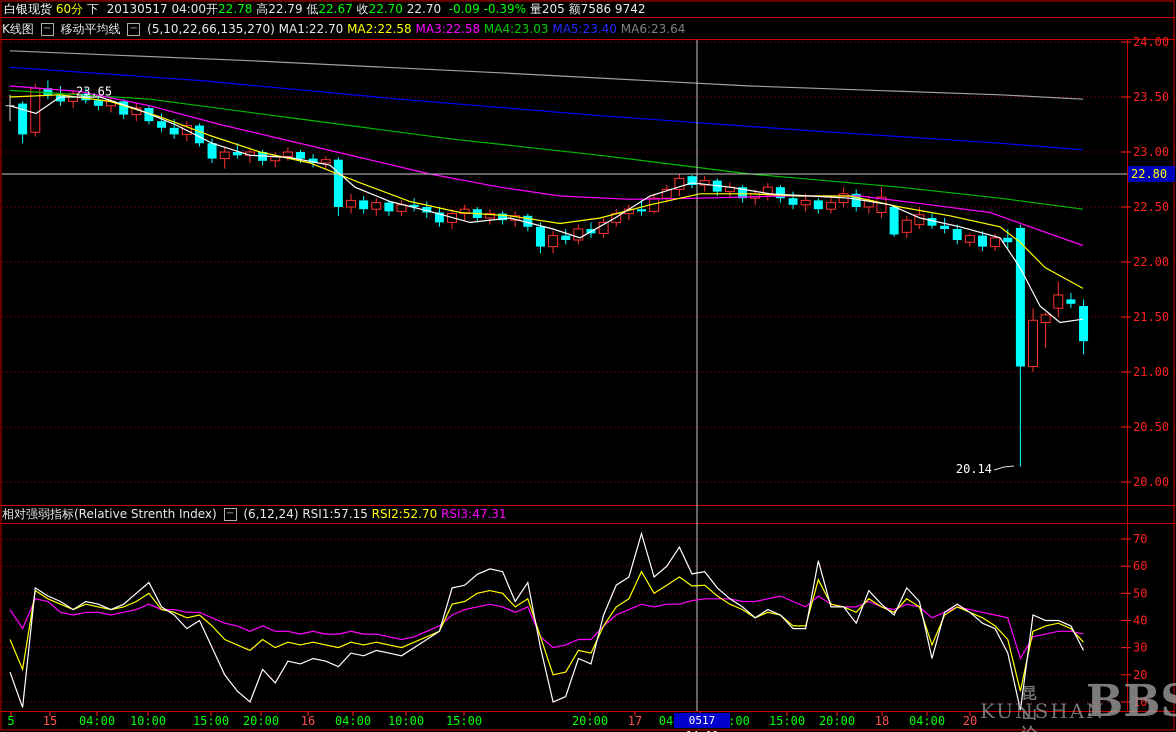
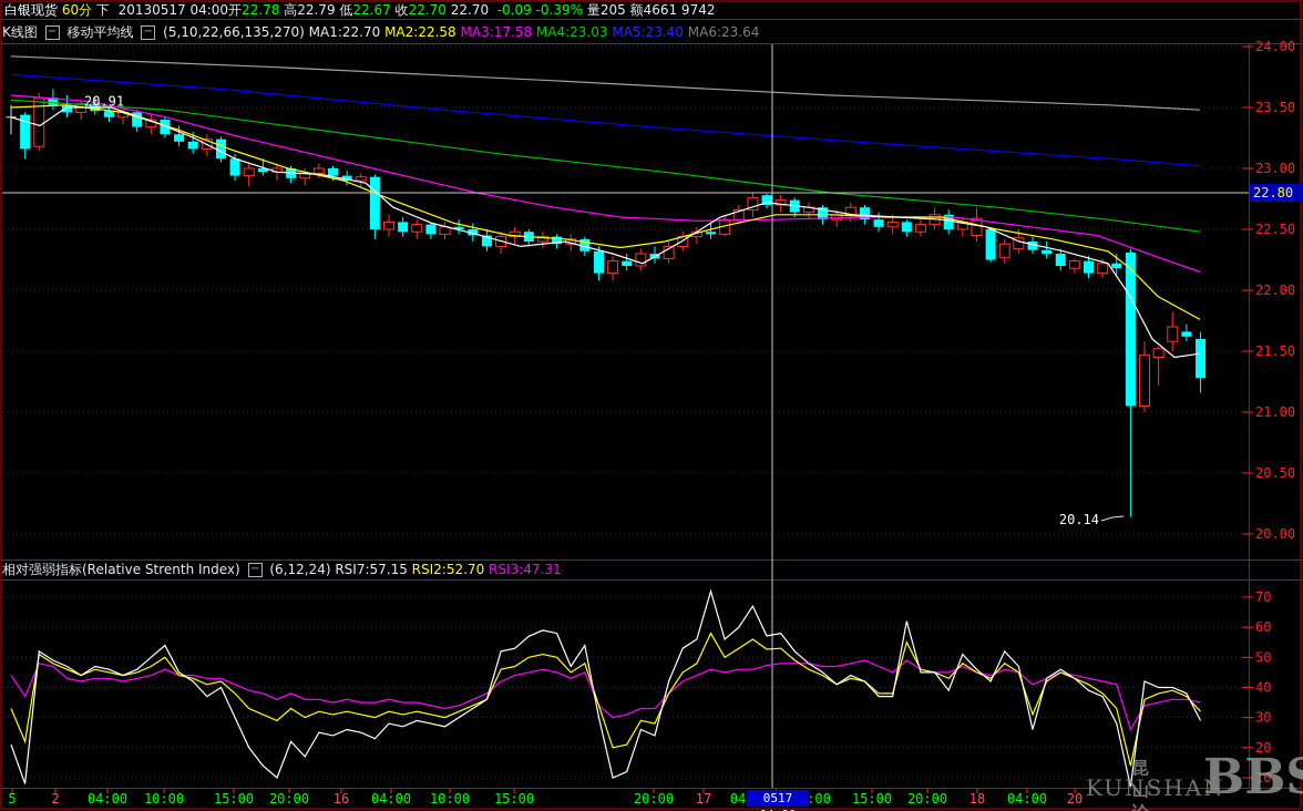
  24.00
  23.50
  23.00
  22.50
  22.00
  21.50
  21.00
  20.50
  20.00
  22.80
- 23.65
+ 20.91
  20.14
  70
  60
  50
  40
  30
  20
  10
- 白银现货 60分 下 20130517 04:00开22.78 高22.79 低22.67 收22.70 22.70 -0.09 -0.39% 量205 额7586 9742
+ 白银现货 60分 下 20130517 04:00开22.78 高22.79 低22.67 收22.70 22.70 -0.09 -0.39% 量205 额4661 9742
- K线图 − 移动平均线 − (5,10,22,66,135,270) MA1:22.70 MA2:22.58 MA3:22.58 MA4:23.03 MA5:23.40 MA6:23.64
+ K线图 − 移动平均线 − (5,10,22,66,135,270) MA1:22.70 MA2:22.58 MA3:17.58 MA4:23.03 MA5:23.40 MA6:23.64
- 相对强弱指标(Relative Strenth Index) − (6,12,24) RSI1:57.15 RSI2:52.70 RSI3:47.31
+ 相对强弱指标(Relative Strenth Index) − (6,12,24) RSI7:57.15 RSI2:52.70 RSI3:47.31
  5
- 15
+ 2
  04:00
  10:00
  15:00
  20:00
  16
  04:00
  10:00
  15:00
  20:00
  17
  04
  :00
  15:00
  20:00
  18
  04:00
  20
  KUNSHAN
